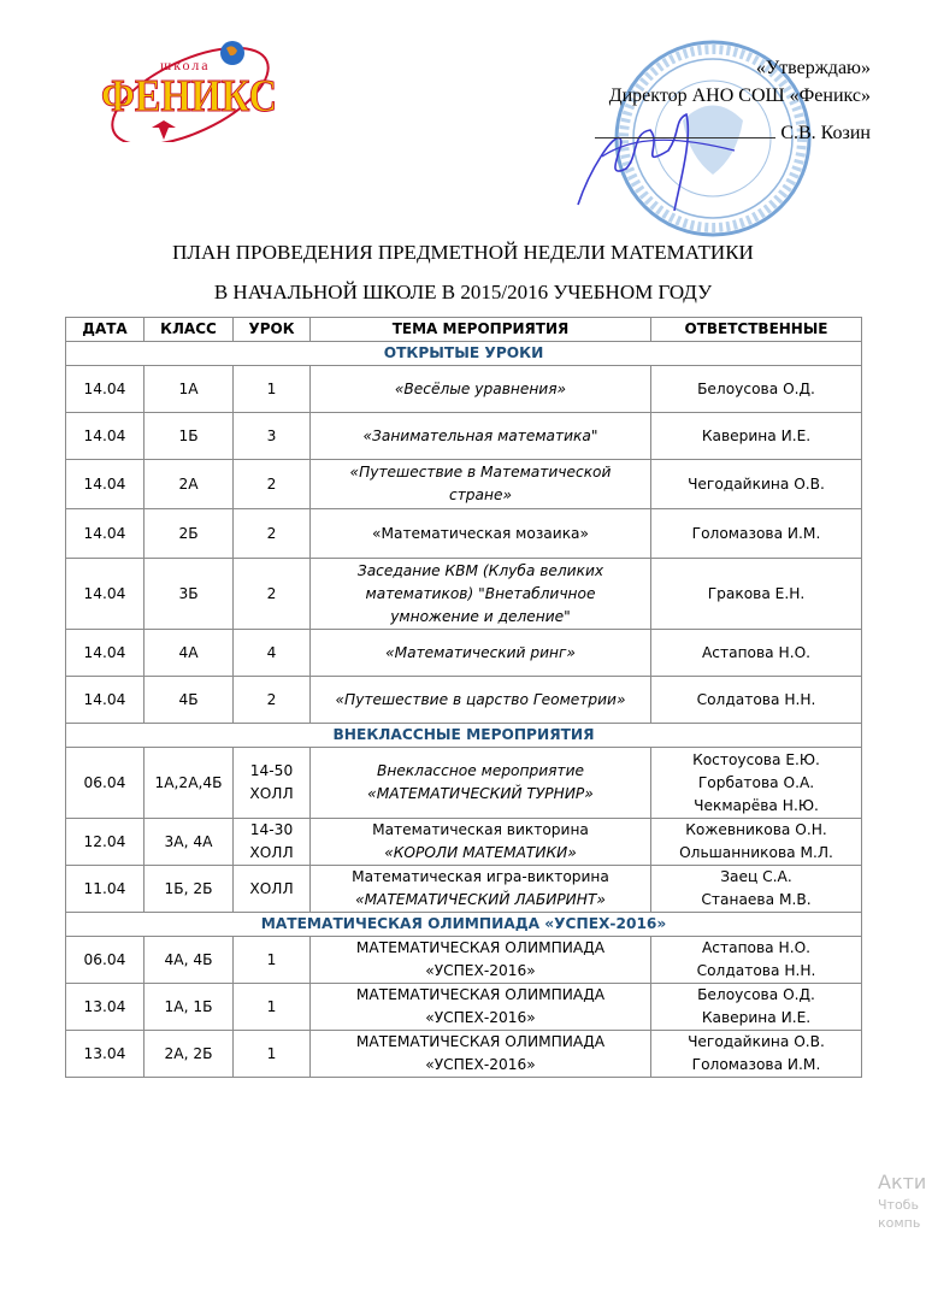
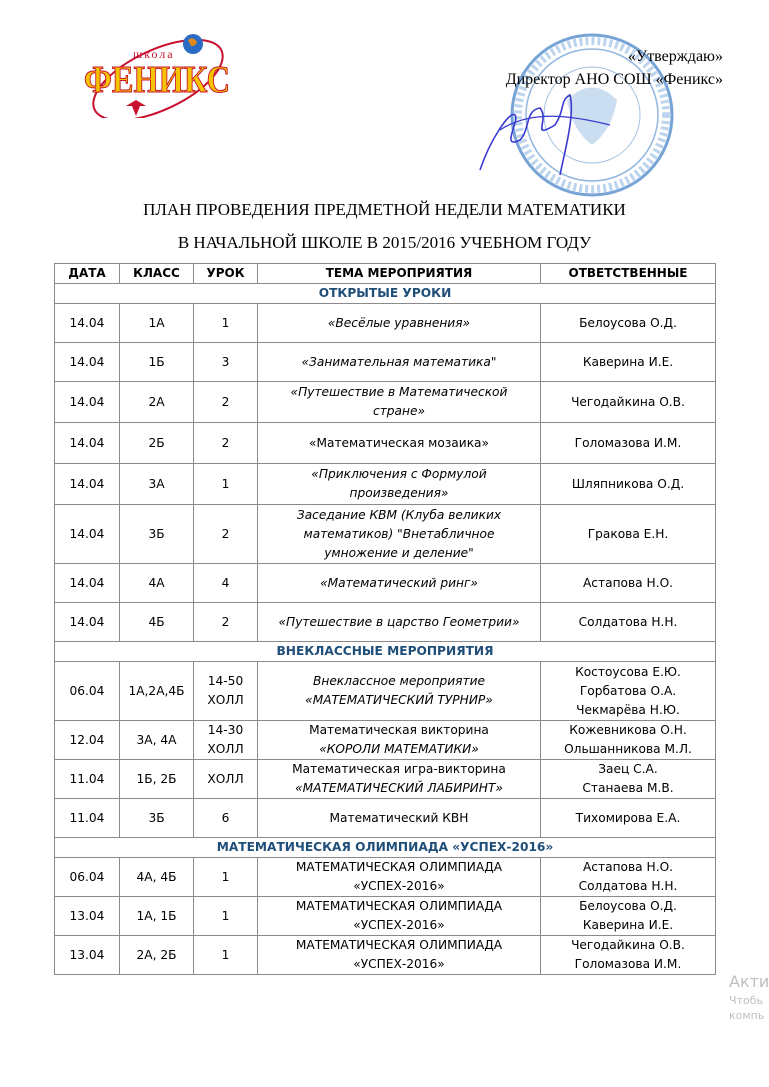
  школа
  ФЕНИКС
  «Утверждаю»
  Директор АНО СОШ «Феникс»
- С.В. Козин
  ПЛАН ПРОВЕДЕНИЯ ПРЕДМЕТНОЙ НЕДЕЛИ МАТЕМАТИКИ
  В НАЧАЛЬНОЙ ШКОЛЕ В 2015/2016 УЧЕБНОМ ГОДУ
  ДАТА	КЛАСС	УРОК	ТЕМА МЕРОПРИЯТИЯ	ОТВЕТСТВЕННЫЕ
  ОТКРЫТЫЕ УРОКИ
  14.04	1А	1	«Весёлые уравнения»	Белоусова О.Д.
  14.04	1Б	3	«Занимательная математика"	Каверина И.Е.
  14.04	2А	2	«Путешествие в Математической стране»	Чегодайкина О.В.
  14.04	2Б	2	«Математическая мозаика»	Голомазова И.М.
+ 14.04	3А	1	«Приключения с Формулой произведения»	Шляпникова О.Д.
  14.04	3Б	2	Заседание КВМ (Клуба великих математиков) "Внетабличное умножение и деление"	Гракова Е.Н.
  14.04	4А	4	«Математический ринг»	Астапова Н.О.
  14.04	4Б	2	«Путешествие в царство Геометрии»	Солдатова Н.Н.
  ВНЕКЛАССНЫЕ МЕРОПРИЯТИЯ
  06.04	1А,2А,4Б	14-50ХОЛЛ	Внеклассное мероприятие«МАТЕМАТИЧЕСКИЙ ТУРНИР»	Костоусова Е.Ю.Горбатова О.А.Чекмарёва Н.Ю.
  12.04	3А, 4А	14-30ХОЛЛ	Математическая викторина«КОРОЛИ МАТЕМАТИКИ»	Кожевникова О.Н.Ольшанникова М.Л.
  11.04	1Б, 2Б	ХОЛЛ	Математическая игра-викторина«МАТЕМАТИЧЕСКИЙ ЛАБИРИНТ»	Заец С.А.Станаева М.В.
+ 11.04	3Б	6	Математический КВН	Тихомирова Е.А.
  МАТЕМАТИЧЕСКАЯ ОЛИМПИАДА «УСПЕХ-2016»
  06.04	4А, 4Б	1	МАТЕМАТИЧЕСКАЯ ОЛИМПИАДА«УСПЕХ-2016»	Астапова Н.О.Солдатова Н.Н.
  13.04	1А, 1Б	1	МАТЕМАТИЧЕСКАЯ ОЛИМПИАДА«УСПЕХ-2016»	Белоусова О.Д.Каверина И.Е.
  13.04	2А, 2Б	1	МАТЕМАТИЧЕСКАЯ ОЛИМПИАДА«УСПЕХ-2016»	Чегодайкина О.В.Голомазова И.М.
  Акти
  Чтобь
  компь
